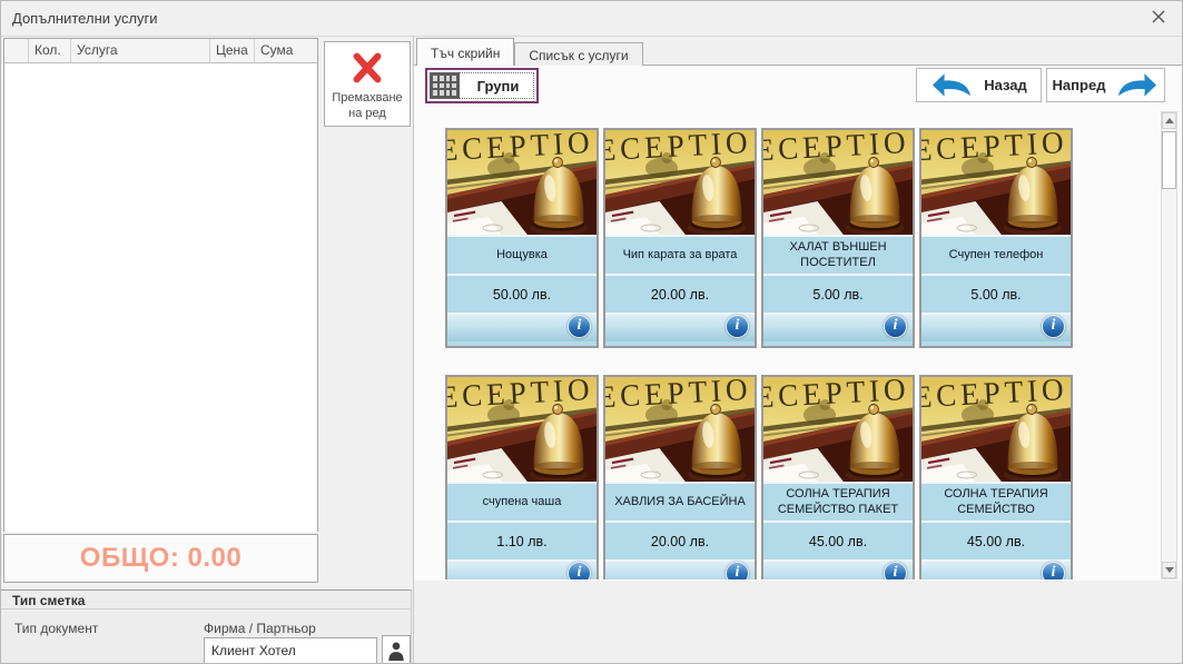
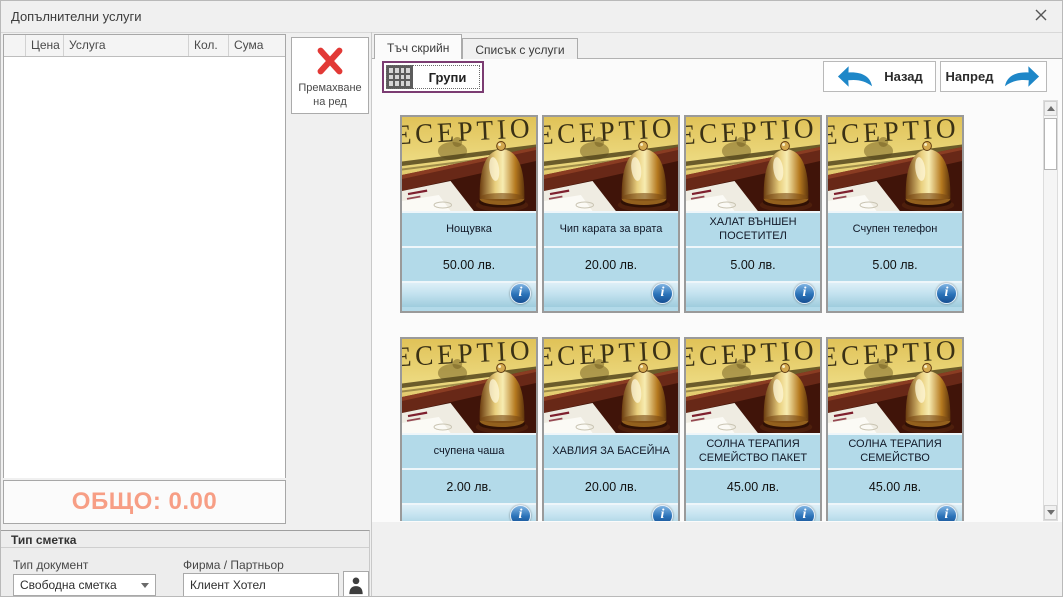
  Допълнителни услуги
- Кол.
+ Цена
  Услуга
- Цена
+ Кол.
  Сума
  ОБЩО: 0.00
  Премахване на ред
  Тъч скрийн
  Списък с услуги
  Групи
  Назад
  Напред
  Нощувка
  50.00 лв.
  i
  Чип карата за врата
  20.00 лв.
  i
  ХАЛАТ ВЪНШЕН ПОСЕТИТЕЛ
  5.00 лв.
  i
  Счупен телефон
  5.00 лв.
  i
  счупена чаша
- 1.10 лв.
+ 2.00 лв.
  i
  ХАВЛИЯ ЗА БАСЕЙНА
  20.00 лв.
  i
  СОЛНА ТЕРАПИЯ СЕМЕЙСТВО ПАКЕТ
  45.00 лв.
  i
  СОЛНА ТЕРАПИЯ СЕМЕЙСТВО
  45.00 лв.
  i
  Тип сметка
  Тип документ
  Фирма / Партньор
+ Свободна сметка
  Клиент Хотел
